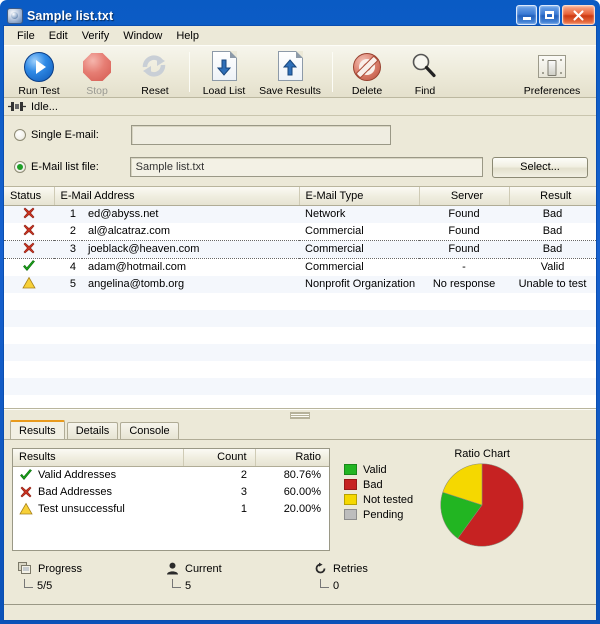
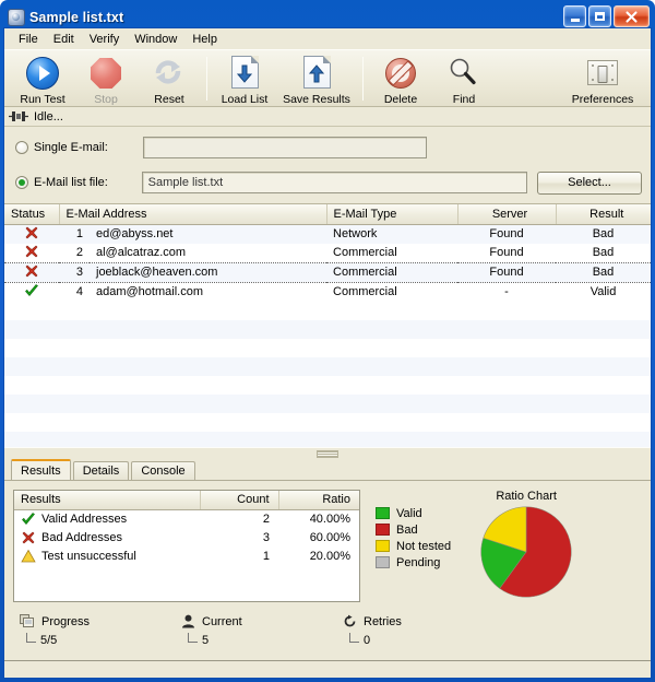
  Sample list.txt
  File
  Edit
  Verify
  Window
  Help
  Run Test
  Stop
  Reset
  Load List
  Save Results
  Delete
  Find
  Preferences
  Idle...
  Single E-mail:
  E-Mail list file:
  Sample list.txt
  Select...
  Status	E-Mail Address	E-Mail Type	Server	Result
  	1	ed@abyss.net	Network	Found	Bad
  	2	al@alcatraz.com	Commercial	Found	Bad
  	3	joeblack@heaven.com	Commercial	Found	Bad
  	4	adam@hotmail.com	Commercial	-	Valid
- 	5	angelina@tomb.org	Nonprofit Organization	No response	Unable to test
  Results
  Details
  Console
  Results	Count	Ratio
- Valid Addresses		2	80.76%
+ Valid Addresses		2	40.00%
  Bad Addresses		3	60.00%
  Test unsuccessful		1	20.00%
  Valid
  Bad
  Not tested
  Pending
  Ratio Chart
  Progress
  5/5
  Current
  5
  Retries
  0
